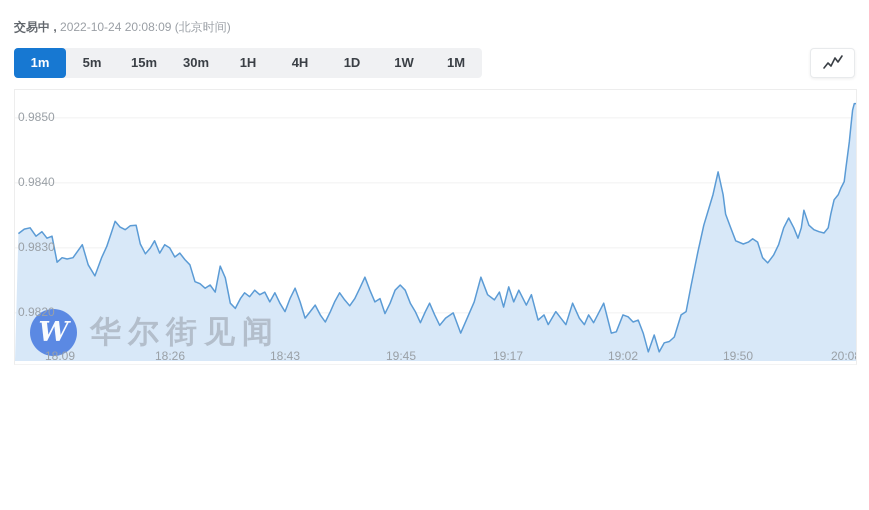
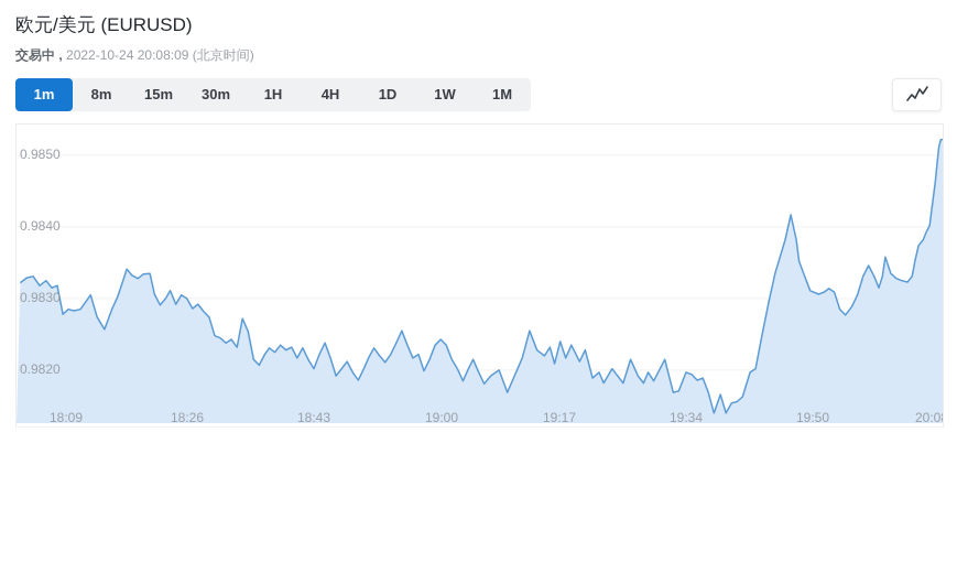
+ 欧元/美元 (EURUSD)
  交易中 , 2022-10-24 20:08:09 (北京时间)
  1m
- 5m
+ 8m
  15m
  30m
  1H
  4H
  1D
  1W
  1M
- W
- 华尔街见闻
  0.9820
  0.9830
  0.9840
  0.9850
  18:09
  18:26
  18:43
- 19:45
+ 19:00
  19:17
- 19:02
+ 19:34
  19:50
  20:0
